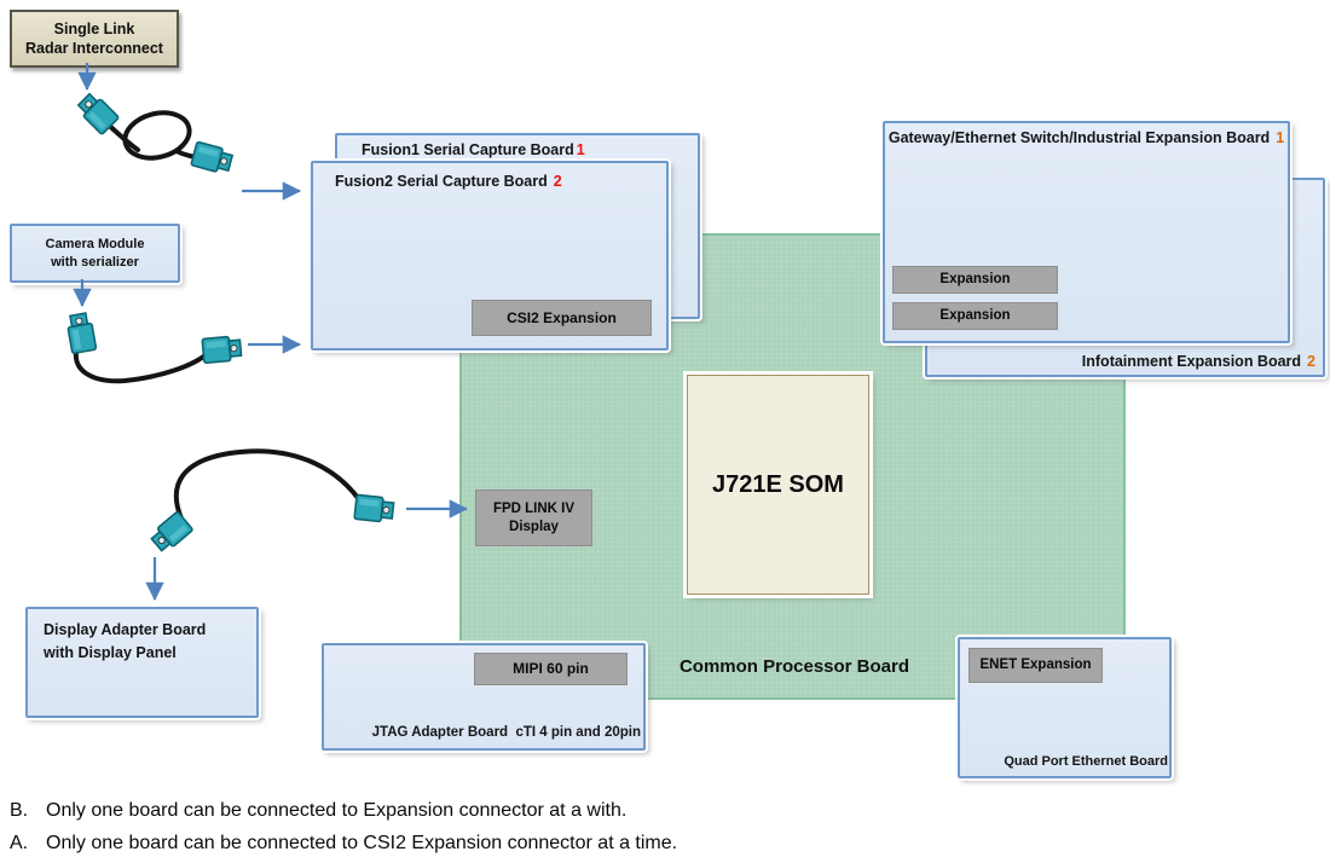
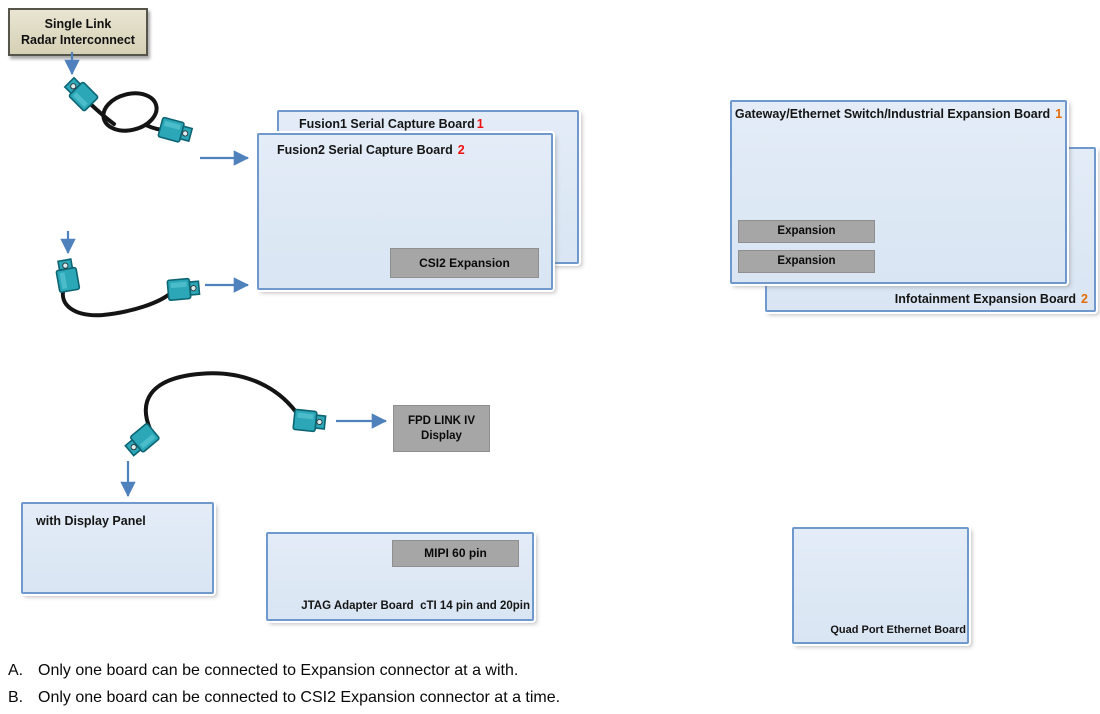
- Common Processor Board
- J721E SOM
  FPD LINK IV
  Display
  Fusion1 Serial Capture Board 1
  Fusion2 Serial Capture Board 2
  CSI2 Expansion
  Infotainment Expansion Board 2
  Gateway/Ethernet Switch/Industrial Expansion Board 1
  Expansion
  Expansion
  Single Link
  Radar Interconnect
- Camera Module
- with serializer
- Display Adapter Board
  with Display Panel
- JTAG Adapter Board cTI 4 pin and 20pin
+ JTAG Adapter Board cTI 14 pin and 20pin
  MIPI 60 pin
  Quad Port Ethernet Board
- ENET Expansion
- B.
+ A.
  Only one board can be connected to Expansion connector at a with.
- A.
+ B.
  Only one board can be connected to CSI2 Expansion connector at a time.
